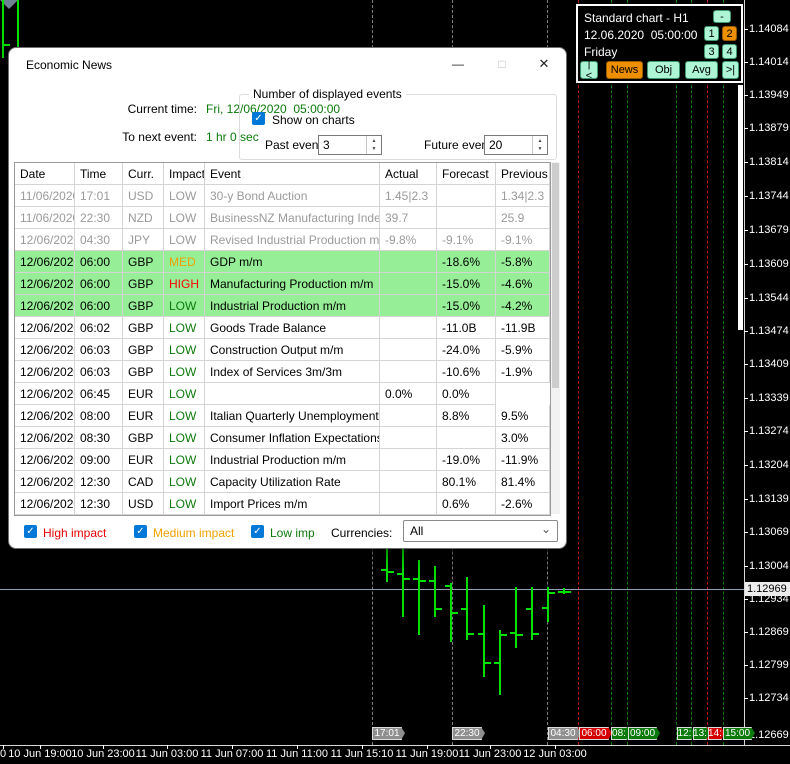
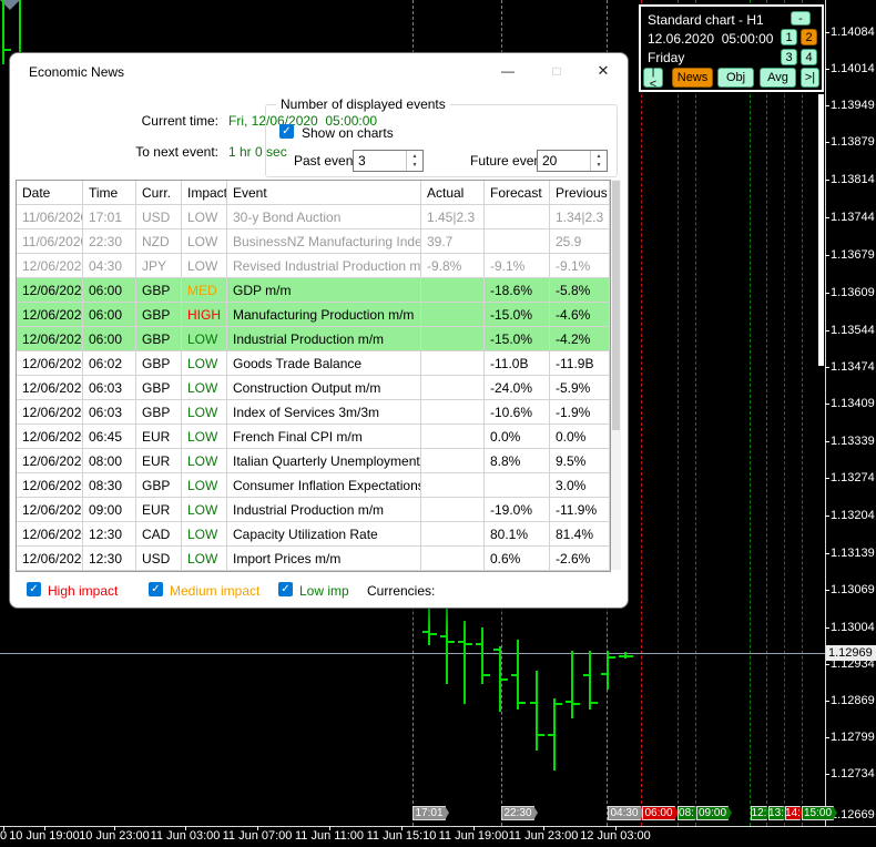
  1.14084
  1.14014
  1.13949
  1.13879
  1.13814
  1.13744
  1.13679
  1.13609
  1.13544
  1.13474
  1.13409
  1.13339
  1.13274
  1.13204
  1.13139
  1.13069
  1.13004
  1.12934
  1.12869
  1.12799
  1.12734
  .12669
  1.12969
  0
  10 Jun 19:00
  10 Jun 23:00
  11 Jun 03:00
  11 Jun 07:00
  11 Jun 11:00
  11 Jun 15:10
  11 Jun 19:00
  11 Jun 23:00
  12 Jun 03:00
  17:01
  22:30
  04:30
  06:00
  08:
  09:00
  12:
  13:
  14:
  15:00
  Standard chart - H1
  12.06.2020 05:00:00
  Friday
  -
  1
  2
  3
  4
  |<
  News
  Obj
  Avg
  >|
  Economic News
  —
  □
  ✕
  Current time:
  Fri, 12/06/2020 05:00:00
  To next event:
  1 hr 0 sec
  Number of displayed events
  ✓
  Show on charts
  Past even
  3
  20
  Date
  Time
  Curr.
  Impact
  Event
  Actual
  Forecast
  Previous
  11/06/202
  17:01
  USD
  LOW
  30-y Bond Auction
  1.45|2.3
  1.34|2.3
  11/06/202
  22:30
  NZD
  LOW
  BusinessNZ Manufacturing Inde
  39.7
  25.9
  12/06/202
  04:30
  JPY
  LOW
  Revised Industrial Production m
  -9.8%
  -9.1%
  -9.1%
  12/06/202
  06:00
  GBP
  MED
  GDP m/m
  -18.6%
  -5.8%
  12/06/202
  06:00
  GBP
  HIGH
  Manufacturing Production m/m
  -15.0%
  -4.6%
  12/06/202
  06:00
  GBP
  LOW
  Industrial Production m/m
  -15.0%
  -4.2%
  12/06/202
  06:02
  GBP
  LOW
  Goods Trade Balance
  -11.0B
  -11.9B
  12/06/202
  06:03
  GBP
  LOW
  Construction Output m/m
  -24.0%
  -5.9%
  12/06/202
  06:03
  GBP
  LOW
  Index of Services 3m/3m
  -10.6%
  -1.9%
  12/06/202
  06:45
  EUR
  LOW
+ French Final CPI m/m
  0.0%
  0.0%
  12/06/202
  08:00
  EUR
  LOW
  Italian Quarterly Unemployment
  8.8%
  9.5%
  12/06/202
  08:30
  GBP
  LOW
  Consumer Inflation Expectations
  3.0%
  12/06/202
  09:00
  EUR
  LOW
  Industrial Production m/m
  -19.0%
  -11.9%
  12/06/202
  12:30
  CAD
  LOW
  Capacity Utilization Rate
  80.1%
  81.4%
  12/06/202
  12:30
  USD
  LOW
  Import Prices m/m
  0.6%
  -2.6%
  ✓
  High impact
  ✓
  Medium impact
  ✓
  Low imp
  Currencies:
- All
- ⌄
